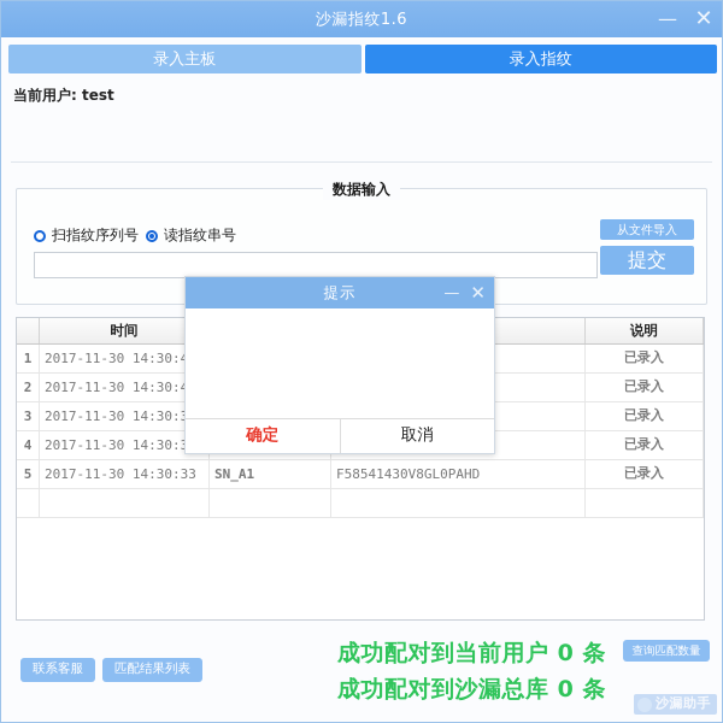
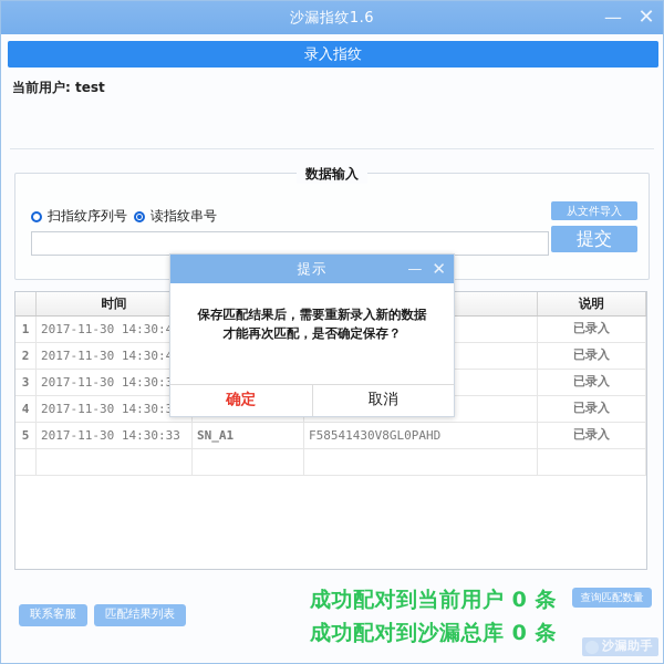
  沙漏指纹1.6
  —
  ✕
- 录入主板
  录入指纹
  当前用户: test
  数据输入
  扫指纹序列号
  读指纹串号
  从文件导入
  提交
  	时间			说明
  1	2017-11-30 14:30:			已录入
  2	2017-11-30 14:30:			已录入
  3	2017-11-30 14:30:			已录入
  4	2017-11-30 14:30:			已录入
  5	2017-11-30 14:30:33	SN_A1	F58541430V8GL0PAHD	已录入
  联系客服
  匹配结果列表
  查询匹配数量
  成功配对到当前用户 0 条
  成功配对到沙漏总库 0 条
  沙漏助手
  提示
  —
  ✕
+ 保存匹配结果后，需要重新录入新的数据
+ 才能再次匹配，是否确定保存？
  确定
  取消
